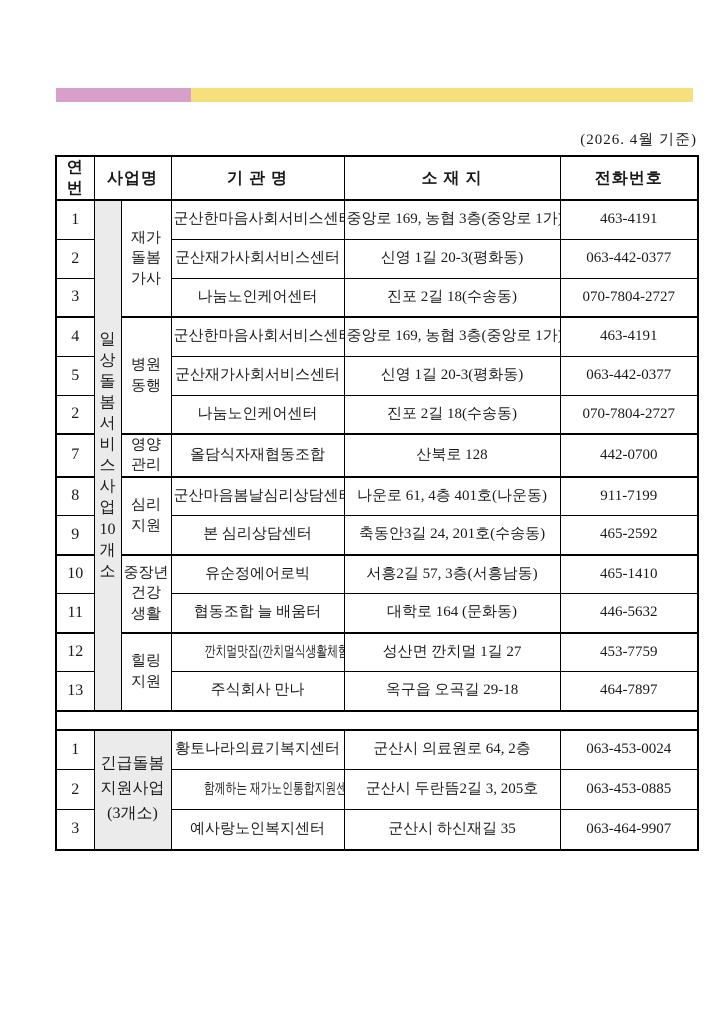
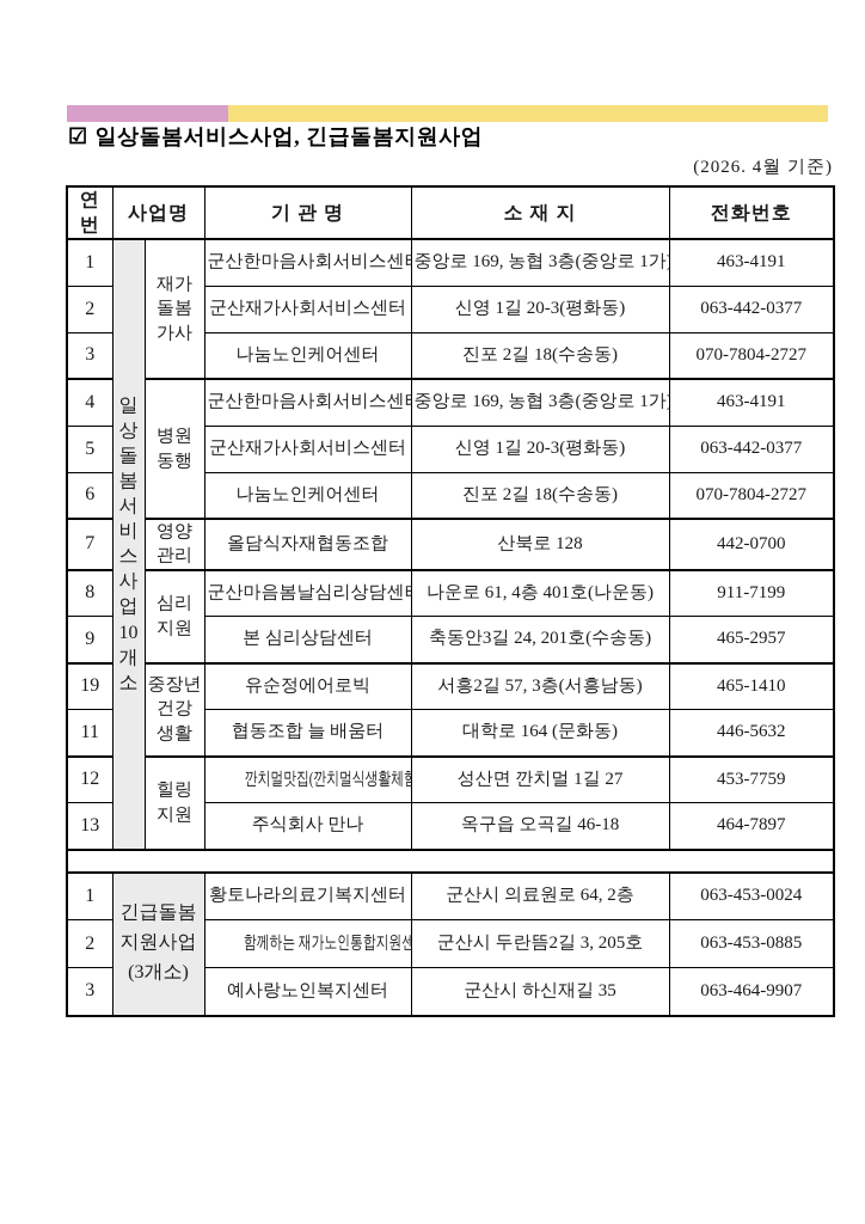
+ ☑ 일상돌봄서비스사업, 긴급돌봄지원사업
  (2026. 4월 기준)
  연번	사업명	기 관 명	소 재 지	전화번호
  1	일 상 돌 봄 서 비 스 사 업 10 개 소	재가 돌봄 가사	군산한마음사회서비스센	중앙로 169, 농협 3층(중앙로 1가	463-4191
  2	군산재가사회서비스센터	신영 1길 20-3(평화동)	063-442-0377
  3	나눔노인케어센터	진포 2길 18(수송동)	070-7804-2727
  4	병원 동행	군산한마음사회서비스센	중앙로 169, 농협 3층(중앙로 1가	463-4191
  5	군산재가사회서비스센터	신영 1길 20-3(평화동)	063-442-0377
- 2	나눔노인케어센터	진포 2길 18(수송동)	070-7804-2727
+ 6	나눔노인케어센터	진포 2길 18(수송동)	070-7804-2727
  7	영양 관리	올담식자재협동조합	산북로 128	442-0700
  8	심리 지원	군산마음봄날심리상담센	나운로 61, 4층 401호(나운동)	911-7199
- 9	본 심리상담센터	축동안3길 24, 201호(수송동)	465-2592
+ 9	본 심리상담센터	축동안3길 24, 201호(수송동)	465-2957
- 10	중장년 건강 생활	유순정에어로빅	서흥2길 57, 3층(서흥남동)	465-1410
+ 19	중장년 건강 생활	유순정에어로빅	서흥2길 57, 3층(서흥남동)	465-1410
  11	협동조합 늘 배움터	대학로 164 (문화동)	446-5632
  12	힐링 지원	깐치멀맛집(깐치멀식생활체험	성산면 깐치멀 1길 27	453-7759
- 13	주식회사 만나	옥구읍 오곡길 29-18	464-7897
+ 13	주식회사 만나	옥구읍 오곡길 46-18	464-7897
  1	긴급돌봄 지원사업 (3개소)	황토나라의료기복지센터	군산시 의료원로 64, 2층	063-453-0024
  2	함께하는 재가노인통합지원센	군산시 두란뜸2길 3, 205호	063-453-0885
  3	예사랑노인복지센터	군산시 하신재길 35	063-464-9907
